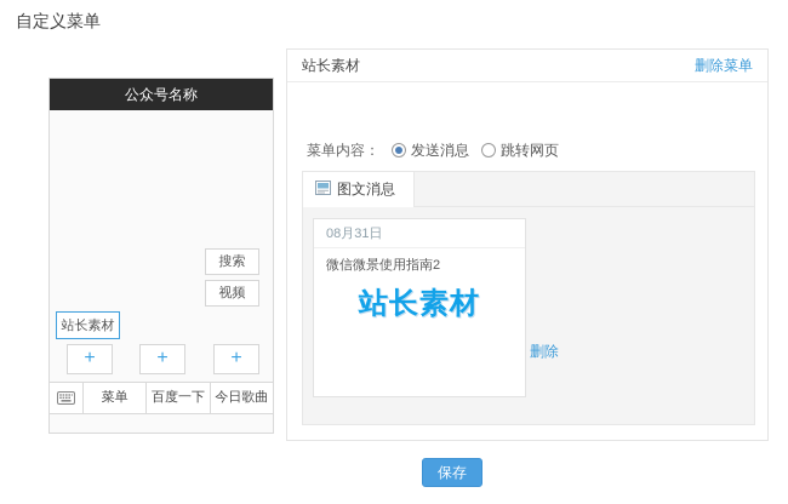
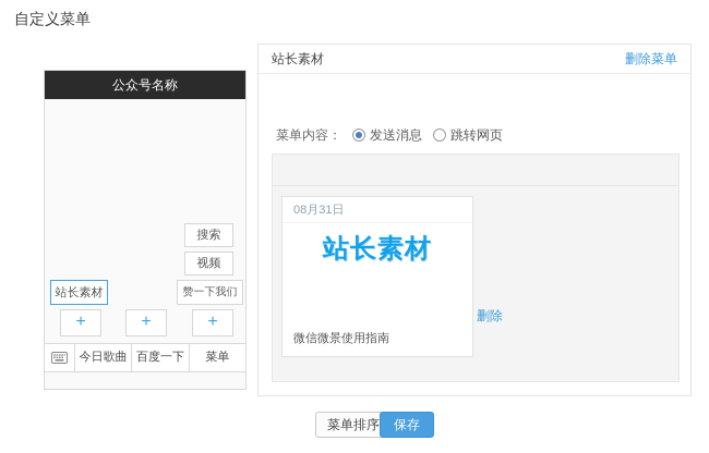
  自定义菜单
  公众号名称
  搜索
  视频
+ 赞一下我们
  站长素材
  +
  +
  +
- 菜单
+ 今日歌曲
  百度一下
- 今日歌曲
+ 菜单
  站长素材
  删除菜单
  菜单内容： 发送消息 跳转网页
- 图文消息
  08月31日
- 微信微景使用指南2
  站长素材
+ 微信微景使用指南
  删除
+ 菜单排序
  保存
